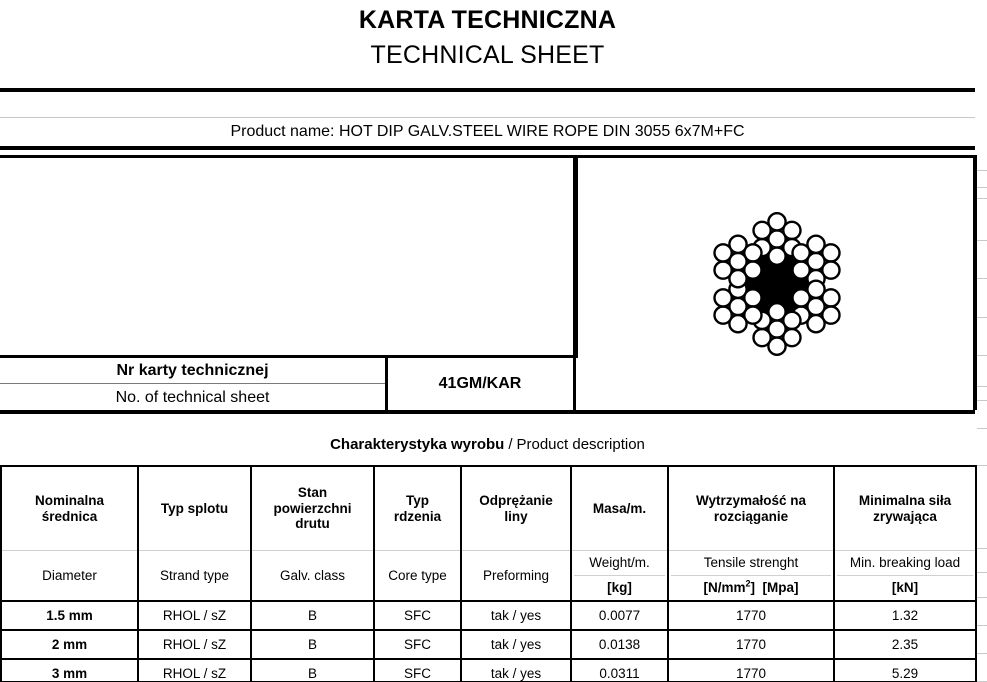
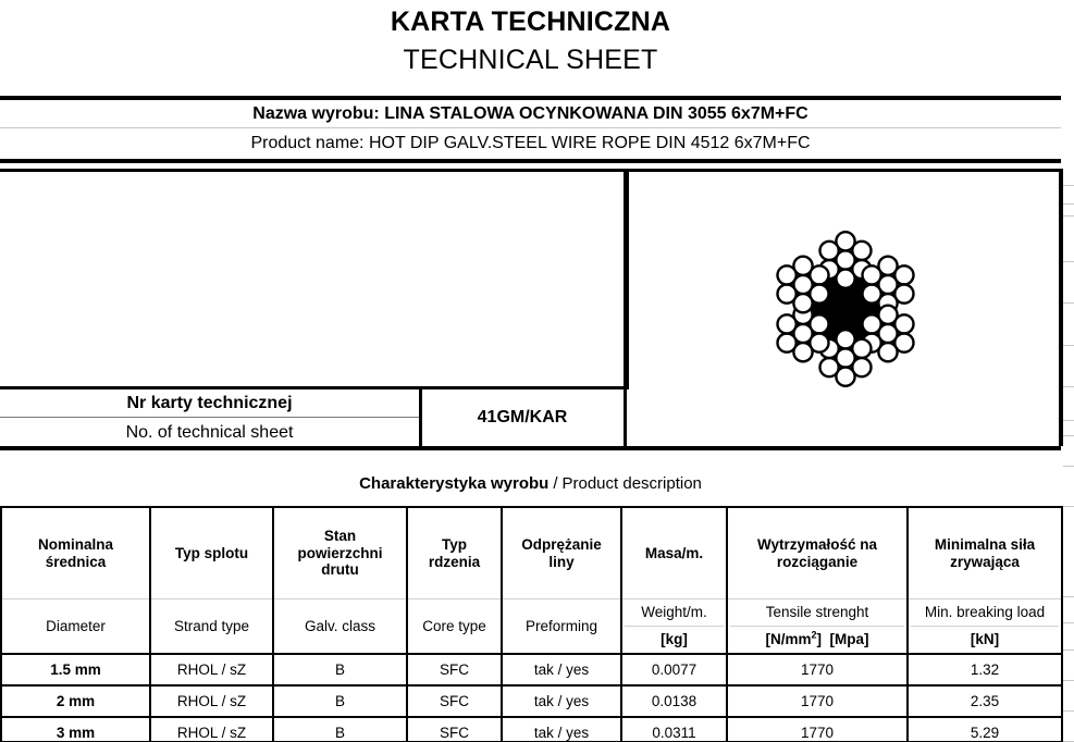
  KARTA TECHNICZNA
  TECHNICAL SHEET
+ Nazwa wyrobu: LINA STALOWA OCYNKOWANA DIN 3055 6x7M+FC
- Product name: HOT DIP GALV.STEEL WIRE ROPE DIN 3055 6x7M+FC
+ Product name: HOT DIP GALV.STEEL WIRE ROPE DIN 4512 6x7M+FC
  Nr karty technicznej
  No. of technical sheet
  41GM/KAR
  Charakterystyka wyrobu
  /
  Product description
  Nominalnaśrednica	Typ splotu	Stanpowierzchnidrutu	Typrdzenia	Odprężanieliny	Masa/m.	Wytrzymałość narozciąganie	Minimalna siłazrywająca
  Diameter	Strand type	Galv. class	Core type	Preforming	Weight/m. [kg]	Tensile strenght [N/mm2] [Mpa]	Min. breaking load [kN]
  1.5 mm	RHOL / sZ	B	SFC	tak / yes	0.0077	1770	1.32
  2 mm	RHOL / sZ	B	SFC	tak / yes	0.0138	1770	2.35
  3 mm	RHOL / sZ	B	SFC	tak / yes	0.0311	1770	5.29
